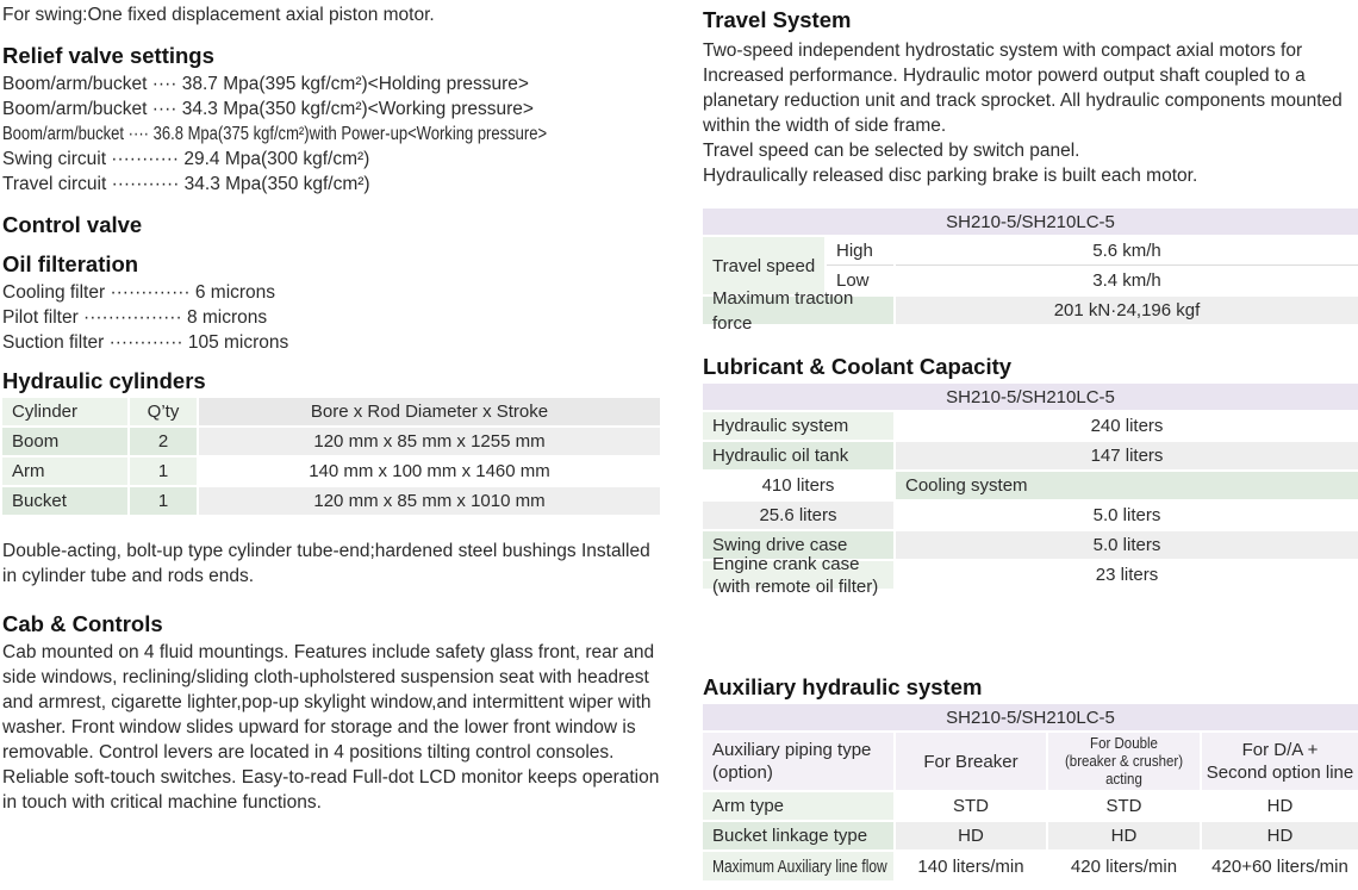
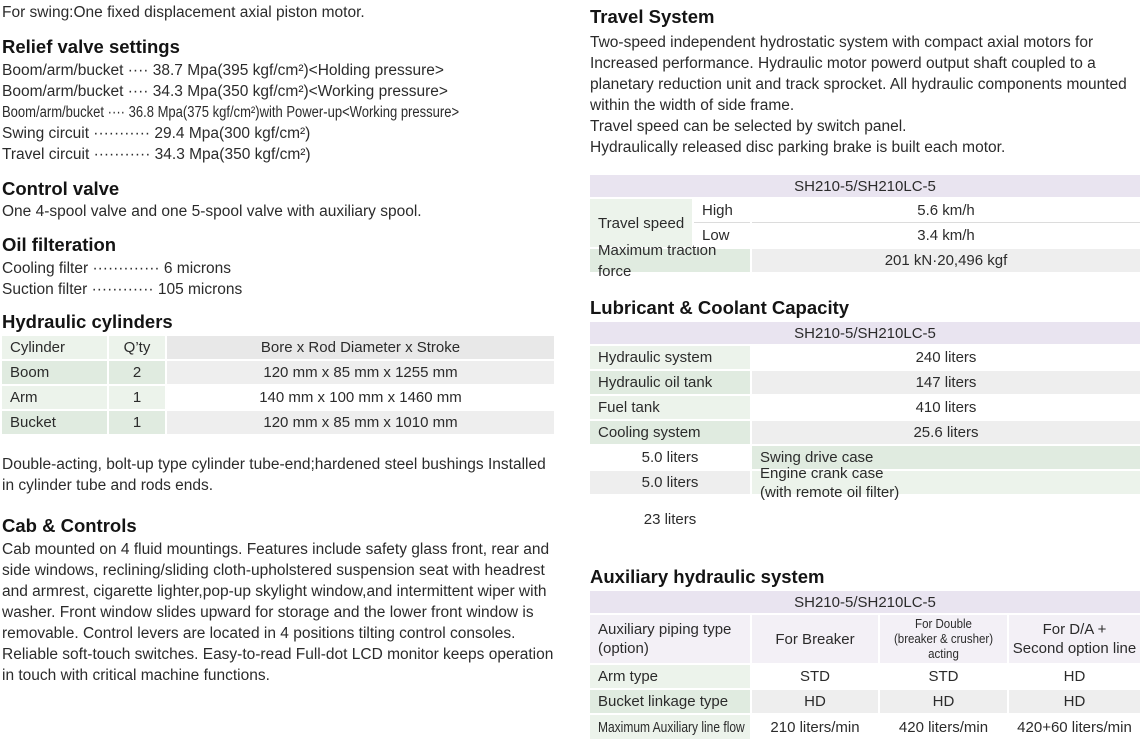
  For swing:One fixed displacement axial piston motor.
  Relief valve settings
  Boom/arm/bucket ···· 38.7 Mpa(395 kgf/cm²)<Holding pressure>
  Boom/arm/bucket ···· 34.3 Mpa(350 kgf/cm²)<Working pressure>
  Boom/arm/bucket ···· 36.8 Mpa(375 kgf/cm²)with Power-up<Working pressure>
  Swing circuit ··········· 29.4 Mpa(300 kgf/cm²)
  Travel circuit ··········· 34.3 Mpa(350 kgf/cm²)
  Control valve
+ One 4-spool valve and one 5-spool valve with auxiliary spool.
  Oil filteration
  Cooling filter ············· 6 microns
- Pilot filter ················ 8 microns
  Suction filter ············ 105 microns
  Hydraulic cylinders
  Cylinder
  Q’ty
  Bore x Rod Diameter x Stroke
  Boom
  2
  120 mm x 85 mm x 1255 mm
  Arm
  1
  140 mm x 100 mm x 1460 mm
  Bucket
  1
  120 mm x 85 mm x 1010 mm
  Double-acting, bolt-up type cylinder tube-end;hardened steel bushings Installed in cylinder tube and rods ends.
  Cab & Controls
  Cab mounted on 4 fluid mountings. Features include safety glass front, rear and side windows, reclining/sliding cloth-upholstered suspension seat with headrest and armrest, cigarette lighter,pop-up skylight window,and intermittent wiper with washer. Front window slides upward for storage and the lower front window is removable. Control levers are located in 4 positions tilting control consoles. Reliable soft-touch switches. Easy-to-read Full-dot LCD monitor keeps operation in touch with critical machine functions.
  Travel System
  Two-speed independent hydrostatic system with compact axial motors for Increased performance. Hydraulic motor powerd output shaft coupled to a planetary reduction unit and track sprocket. All hydraulic components mounted within the width of side frame.
  Travel speed can be selected by switch panel.
  Hydraulically released disc parking brake is built each motor.
  SH210-5/SH210LC-5
  Travel speed
  High
  5.6 km/h
  Low
  3.4 km/h
  Maximum traction force
- 201 kN·24,196 kgf
+ 201 kN·20,496 kgf
  Lubricant & Coolant Capacity
  SH210-5/SH210LC-5
  Hydraulic system
  240 liters
  Hydraulic oil tank
  147 liters
+ Fuel tank
  410 liters
  Cooling system
  25.6 liters
  5.0 liters
  Swing drive case
  5.0 liters
  Engine crank case
  (with remote oil filter)
  23 liters
  Auxiliary hydraulic system
  SH210-5/SH210LC-5
  Auxiliary piping type
  (option)
  For Breaker
  For Double
  (breaker & crusher) acting
  For D/A +
  Second option line
  Arm type
  STD
  STD
  HD
  Bucket linkage type
  HD
  HD
  HD
  Maximum Auxiliary line flow
- 140 liters/min
+ 210 liters/min
  420 liters/min
  420+60 liters/min
